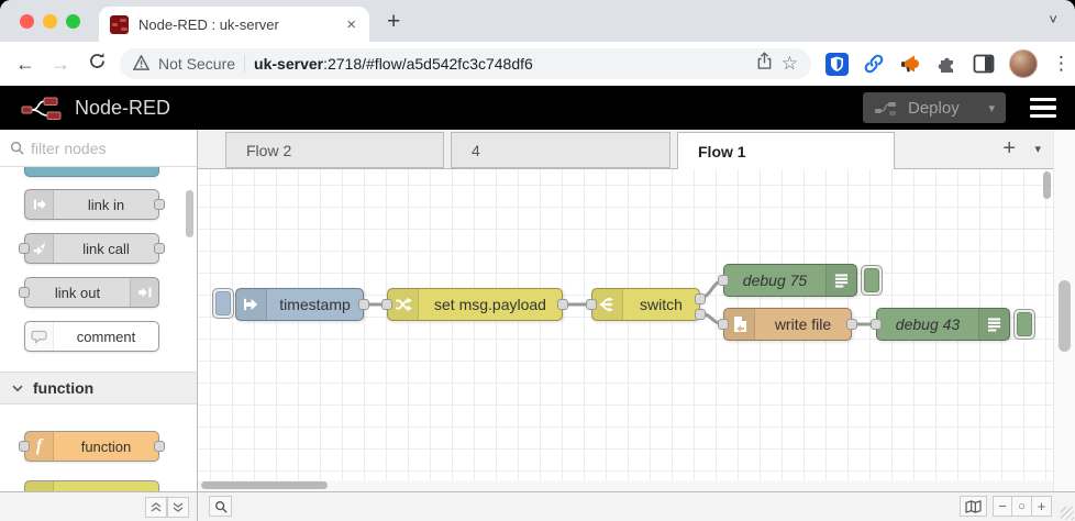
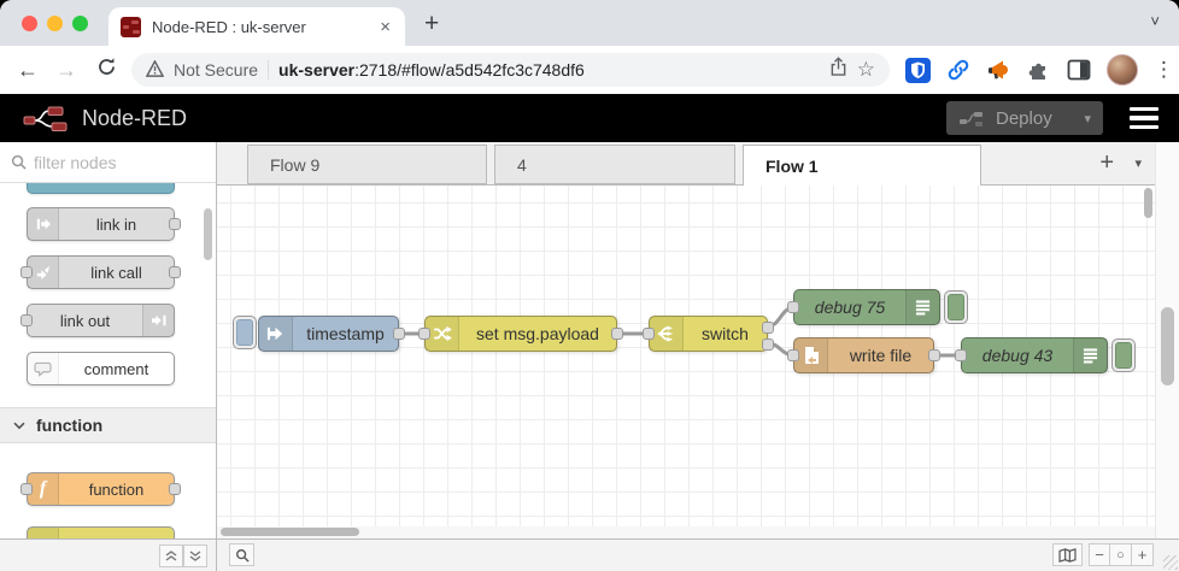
  Node-RED : uk-server
  ×
  +
  ˅
  ←
  →
  Not Secure
  uk-server:2718/#flow/a5d542fc3c748df6
  ☆
  ⋮
  Node-RED
  Deploy
  ▾
  filter nodes
  link in
  link call
  link out
  comment
  function
  f
  function
- Flow 2
+ Flow 9
  4
  Flow 1
  +
  ▾
  timestamp
  set msg.payload
  switch
  debug 75
  write file
  debug 43
  −
  ○
  +
